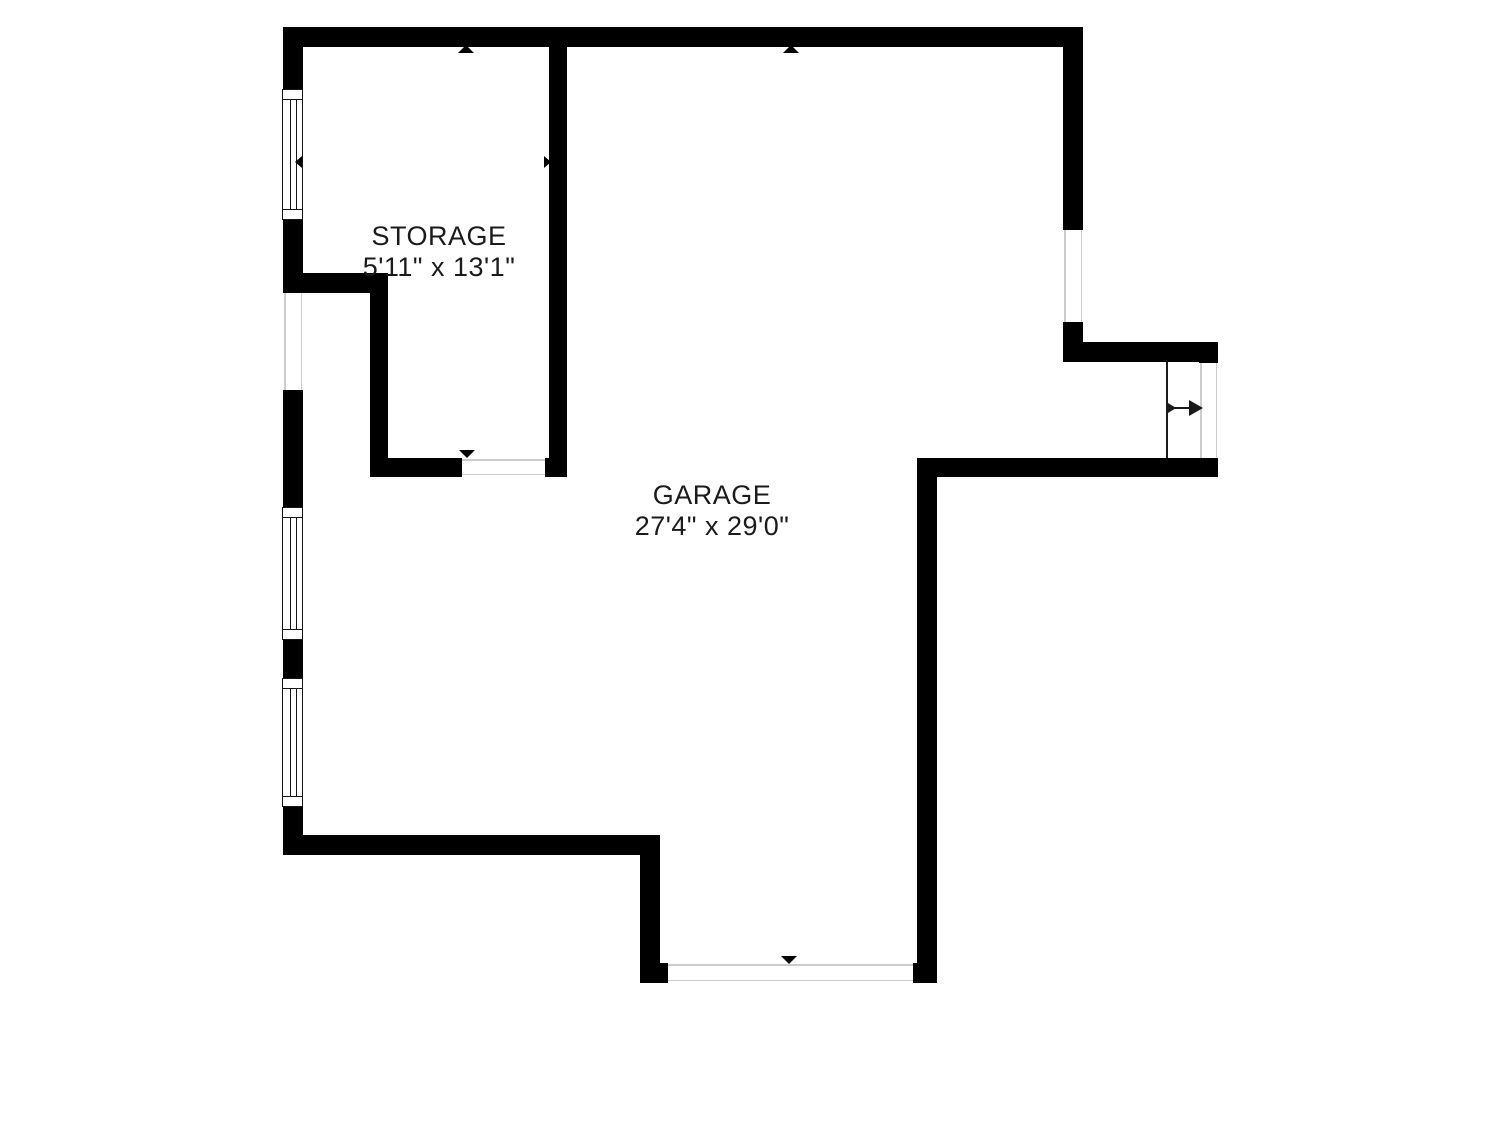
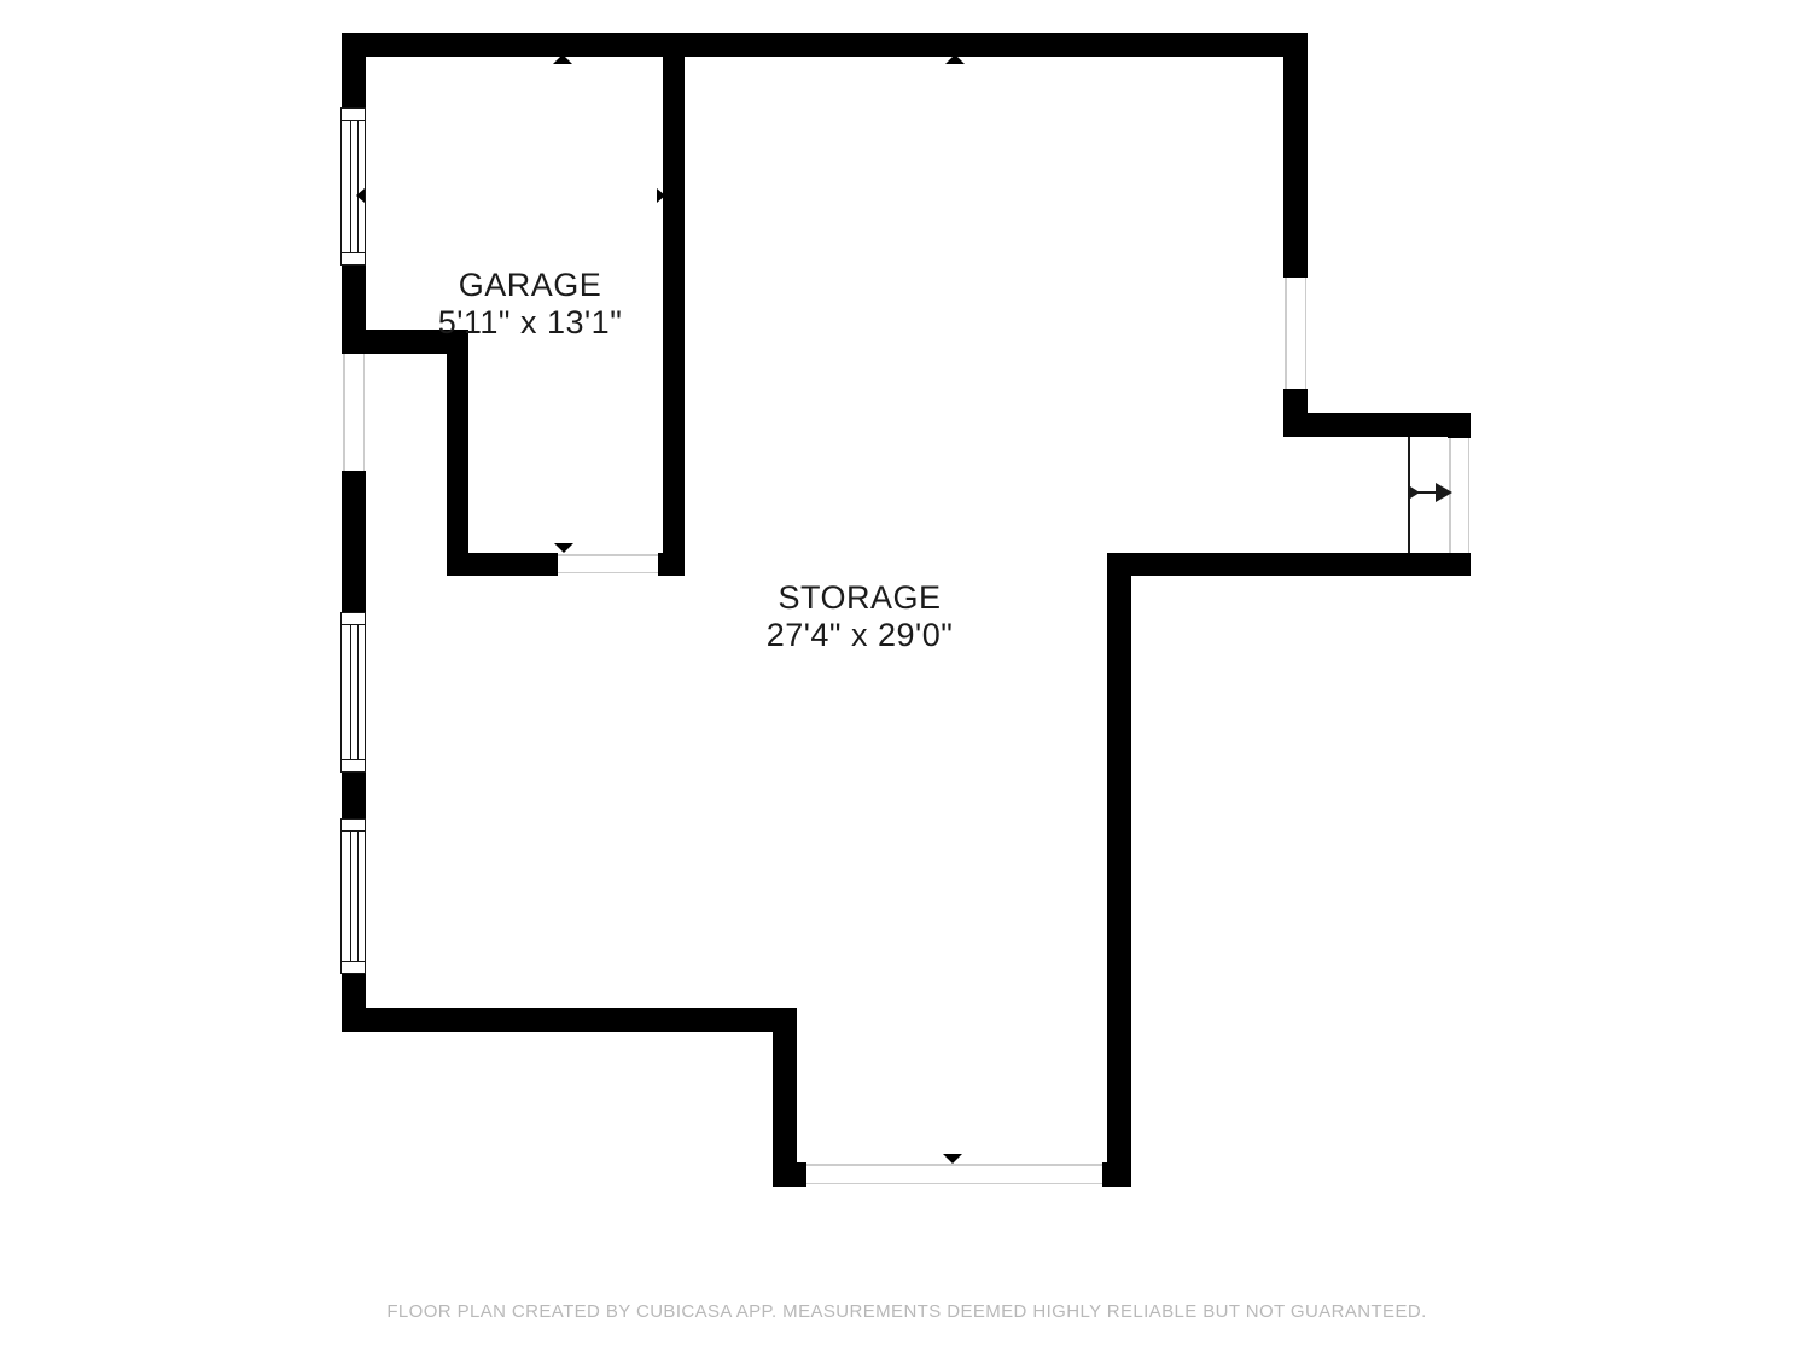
- STORAGE
+ GARAGE
  5'11" x 13'1"
- GARAGE
+ STORAGE
  27'4" x 29'0"
+ FLOOR PLAN CREATED BY CUBICASA APP. MEASUREMENTS DEEMED HIGHLY RELIABLE BUT NOT GUARANTEED.
